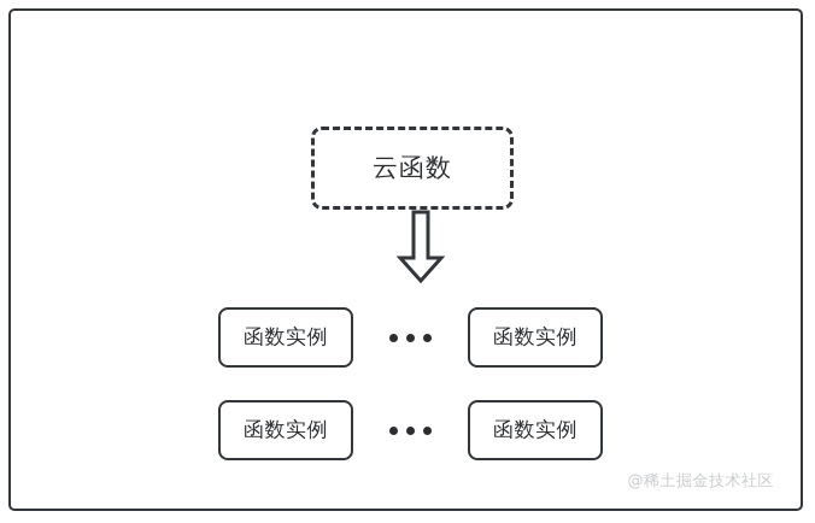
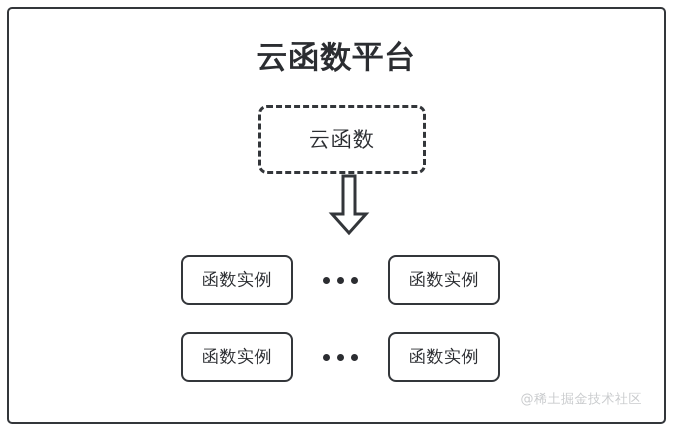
+ 云函数平台
  云函数
  函数实例
  函数实例
  函数实例
  函数实例
  @稀土掘金技术社区
